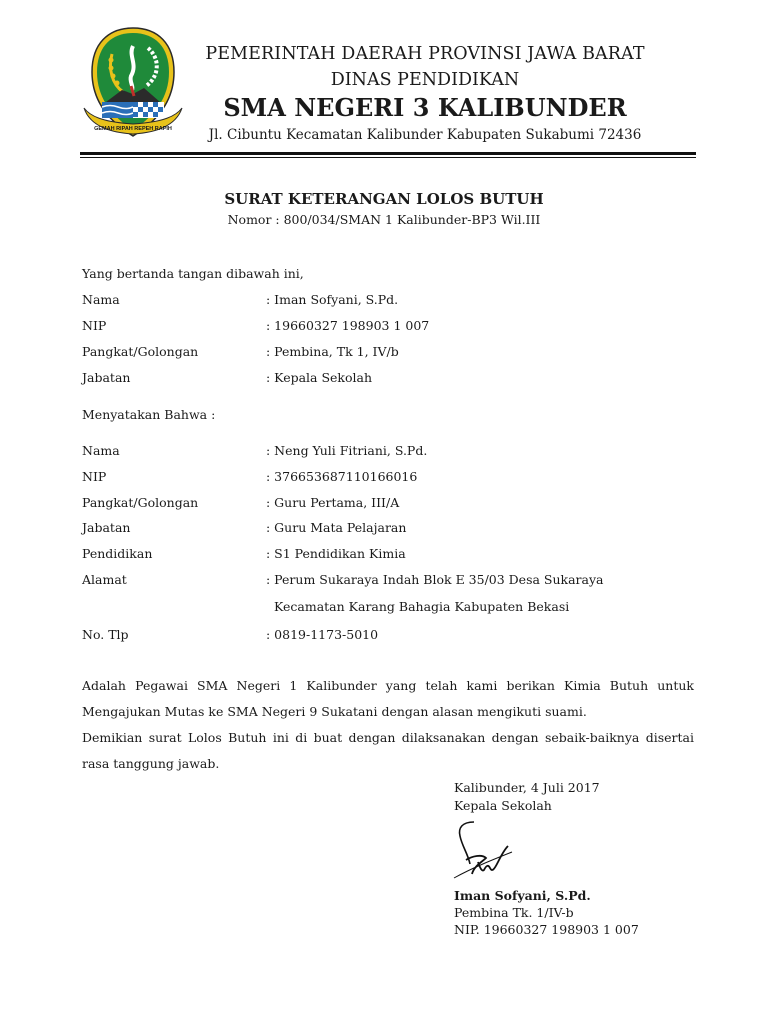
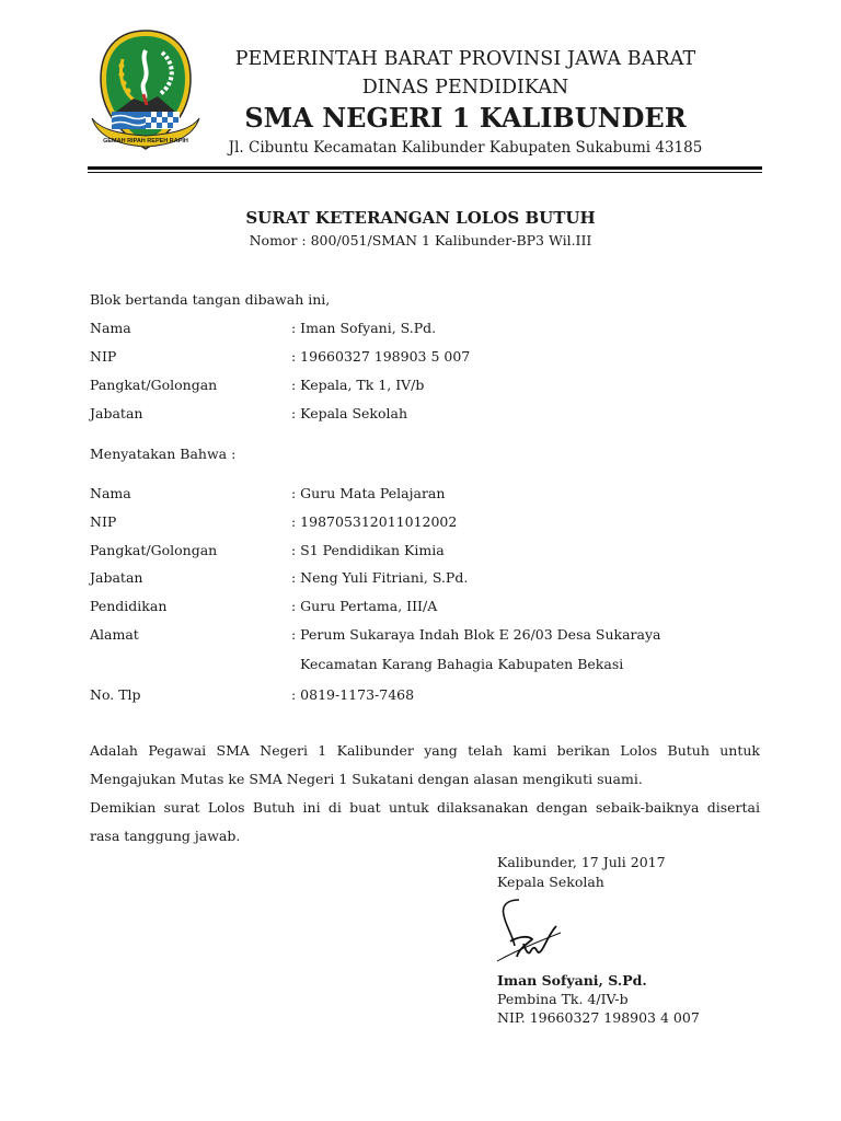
- PEMERINTAH DAERAH PROVINSI JAWA BARAT
+ PEMERINTAH BARAT PROVINSI JAWA BARAT
  DINAS PENDIDIKAN
- SMA NEGERI 3 KALIBUNDER
+ SMA NEGERI 1 KALIBUNDER
- Jl. Cibuntu Kecamatan Kalibunder Kabupaten Sukabumi 72436
+ Jl. Cibuntu Kecamatan Kalibunder Kabupaten Sukabumi 43185
  SURAT KETERANGAN LOLOS BUTUH
- Nomor : 800/034/SMAN 1 Kalibunder-BP3 Wil.III
+ Nomor : 800/051/SMAN 1 Kalibunder-BP3 Wil.III
- Yang bertanda tangan dibawah ini,
+ Blok bertanda tangan dibawah ini,
  Nama
  : Iman Sofyani, S.Pd.
  NIP
- : 19660327 198903 1 007
+ : 19660327 198903 5 007
  Pangkat/Golongan
- : Pembina, Tk 1, IV/b
+ : Kepala, Tk 1, IV/b
  Jabatan
  : Kepala Sekolah
  Menyatakan Bahwa :
  Nama
- : Neng Yuli Fitriani, S.Pd.
+ : Guru Mata Pelajaran
  NIP
- : 376653687110166016
+ : 198705312011012002
  Pangkat/Golongan
- : Guru Pertama, III/A
+ : S1 Pendidikan Kimia
  Jabatan
- : Guru Mata Pelajaran
+ : Neng Yuli Fitriani, S.Pd.
  Pendidikan
- : S1 Pendidikan Kimia
+ : Guru Pertama, III/A
  Alamat
- : Perum Sukaraya Indah Blok E 35/03 Desa Sukaraya
+ : Perum Sukaraya Indah Blok E 26/03 Desa Sukaraya
  Kecamatan Karang Bahagia Kabupaten Bekasi
  No. Tlp
- : 0819-1173-5010
+ : 0819-1173-7468
- Adalah Pegawai SMA Negeri 1 Kalibunder yang telah kami berikan Kimia Butuh untuk
+ Adalah Pegawai SMA Negeri 1 Kalibunder yang telah kami berikan Lolos Butuh untuk
- Mengajukan Mutas ke SMA Negeri 9 Sukatani dengan alasan mengikuti suami.
+ Mengajukan Mutas ke SMA Negeri 1 Sukatani dengan alasan mengikuti suami.
- Demikian surat Lolos Butuh ini di buat dengan dilaksanakan dengan sebaik-baiknya disertai
+ Demikian surat Lolos Butuh ini di buat untuk dilaksanakan dengan sebaik-baiknya disertai
  rasa tanggung jawab.
- Kalibunder, 4 Juli 2017
+ Kalibunder, 17 Juli 2017
  Kepala Sekolah
  Iman Sofyani, S.Pd.
- Pembina Tk. 1/IV-b
+ Pembina Tk. 4/IV-b
- NIP. 19660327 198903 1 007
+ NIP. 19660327 198903 4 007
